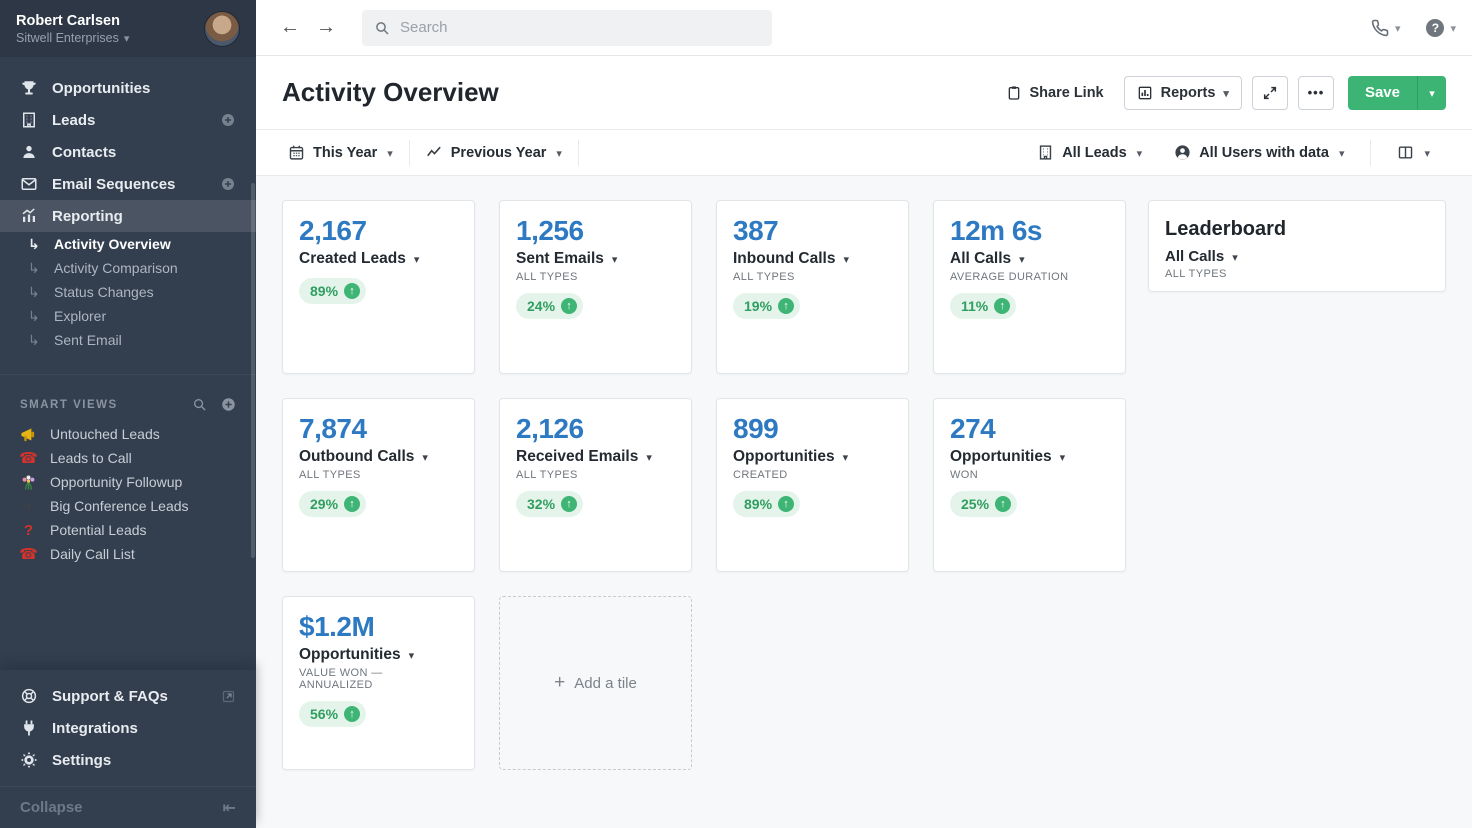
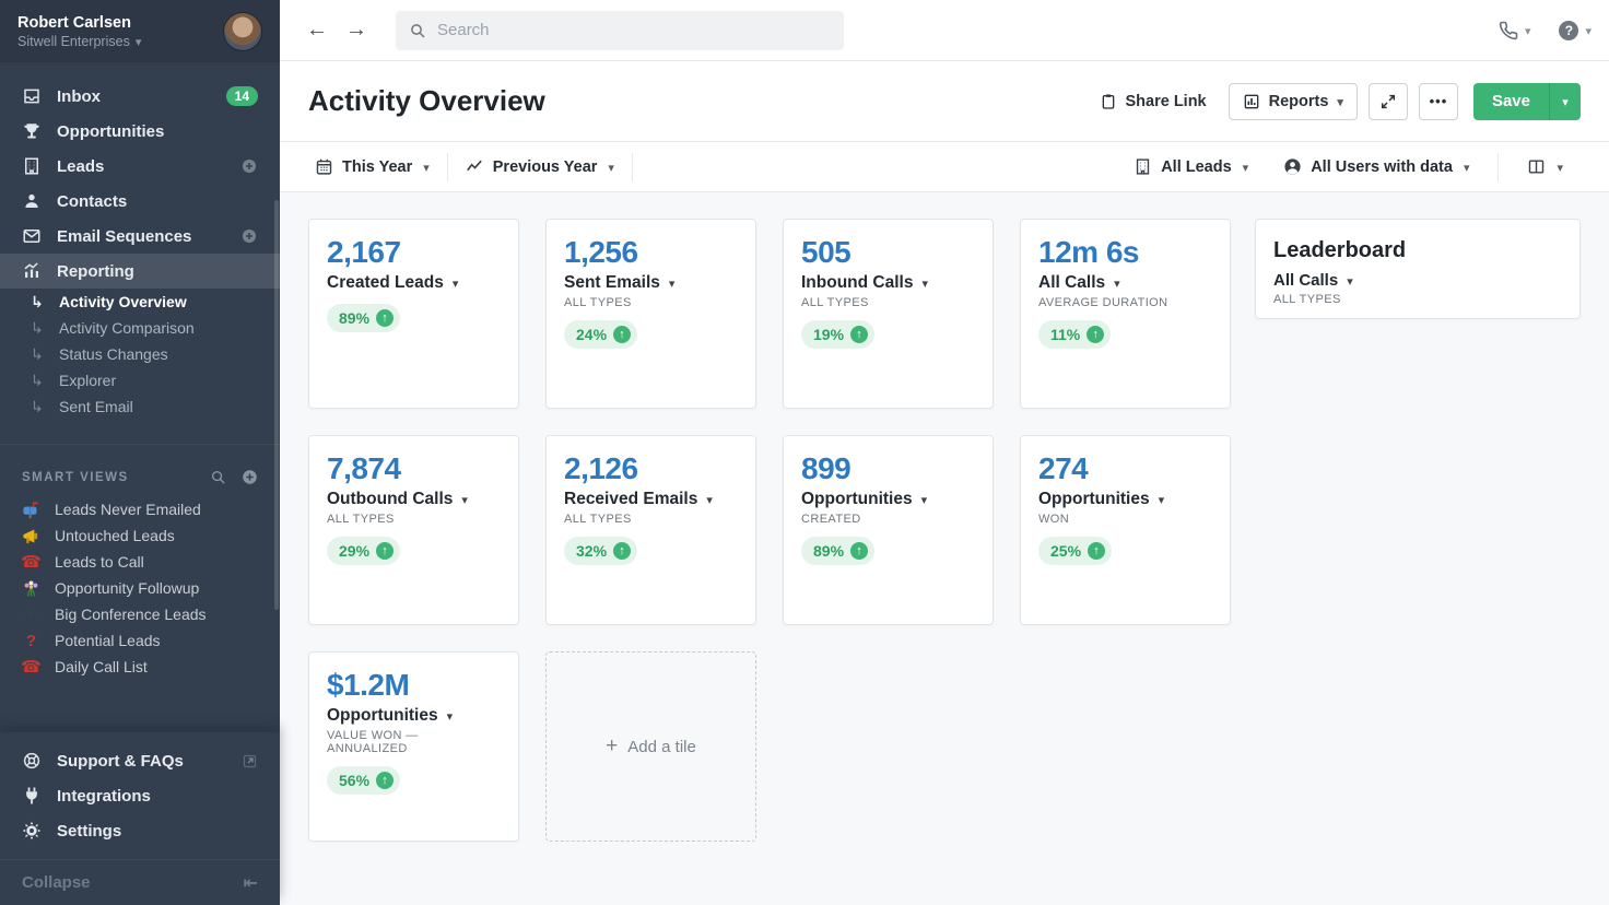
  Robert Carlsen
  Sitwell Enterprises
+ Inbox
+ 14
  Opportunities
  Leads
  Contacts
  Email Sequences
  Reporting
  ↳
  Activity Overview
  ↳
  Activity Comparison
  ↳
  Status Changes
  ↳
  Explorer
  ↳
  Sent Email
  SMART VIEWS
+ Leads Never Emailed
  Untouched Leads
  ☎
  Leads to Call
  Opportunity Followup
  Big Conference Leads
  ?
  Potential Leads
  ☎
  Daily Call List
  Support & FAQs
  Integrations
  Settings
  Collapse
  ⇤
  ←
  →
  Search
  ?
  Activity Overview
  Share Link
  Reports
  •••
  Save
  This Year
  Previous Year
  All Leads
  All Users with data
  2,167
  Created Leads
  89%
  1,256
  Sent Emails
  ALL TYPES
  24%
- 387
+ 505
  Inbound Calls
  ALL TYPES
  19%
  12m 6s
  All Calls
  AVERAGE DURATION
  11%
  7,874
  Outbound Calls
  ALL TYPES
  29%
  2,126
  Received Emails
  ALL TYPES
  32%
  899
  Opportunities
  CREATED
  89%
  274
  Opportunities
  WON
  25%
  $1.2M
  Opportunities
  VALUE WON — ANNUALIZED
  56%
  +
  Add a tile
  Leaderboard
  All Calls
  ALL TYPES
